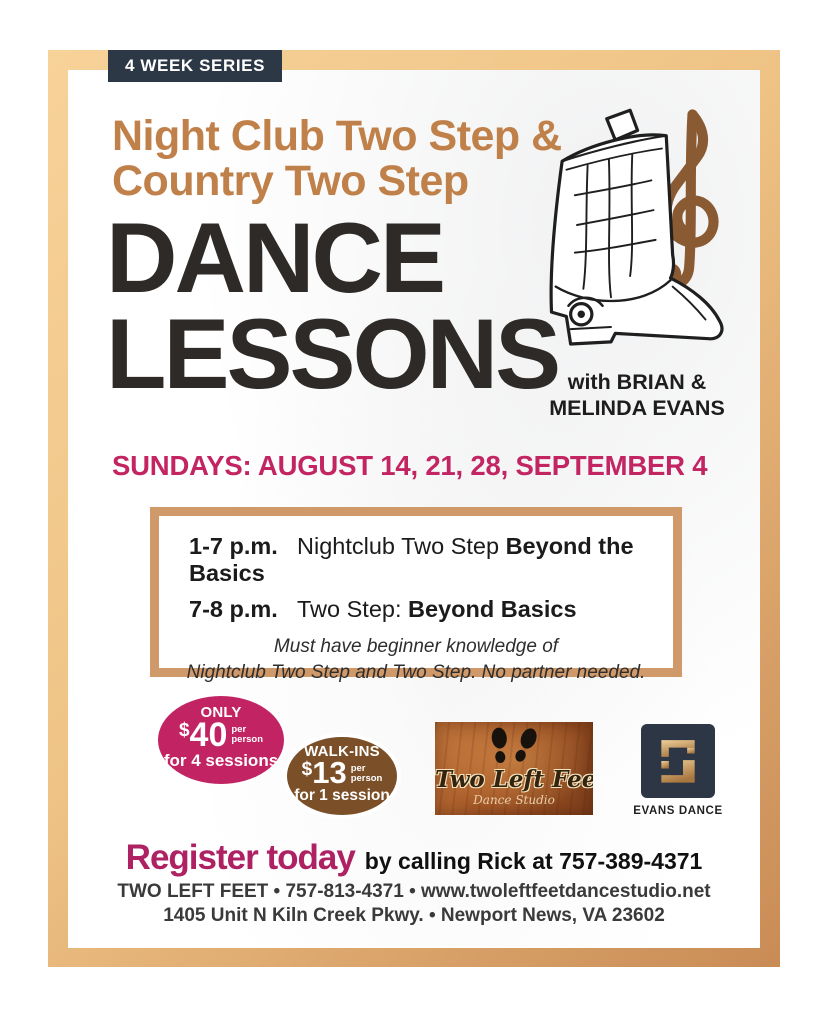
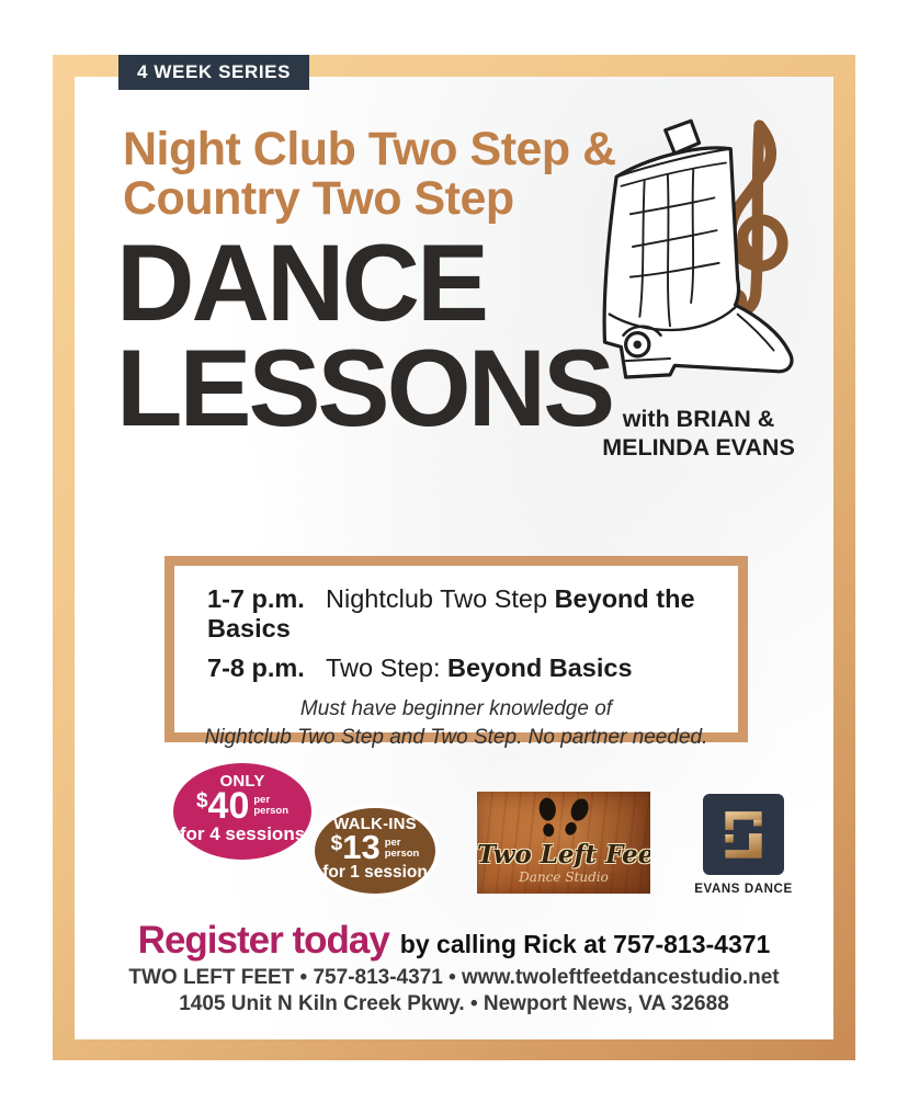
  4 WEEK SERIES
  Night Club Two Step &
  Country Two Step
  DANCE
  LESSONS
  with BRIAN &
  MELINDA EVANS
- SUNDAYS: AUGUST 14, 21, 28, SEPTEMBER 4
  1-7 p.m. Nightclub Two Step Beyond the Basics
  7-8 p.m. Two Step: Beyond Basics
  Must have beginner knowledge of
  Nightclub Two Step and Two Step. No partner needed.
  ONLY
  $
  40
  per
  person
  for 4 sessions
  WALK-INS
  $
  13
  per
  person
  for 1 session
  Two Left Fee
  Dance Studio
  EVANS DANCE
- Register today by calling Rick at 757-389-4371
+ Register today by calling Rick at 757-813-4371
  TWO LEFT FEET • 757-813-4371 • www.twoleftfeetdancestudio.net
- 1405 Unit N Kiln Creek Pkwy. • Newport News, VA 23602
+ 1405 Unit N Kiln Creek Pkwy. • Newport News, VA 32688
